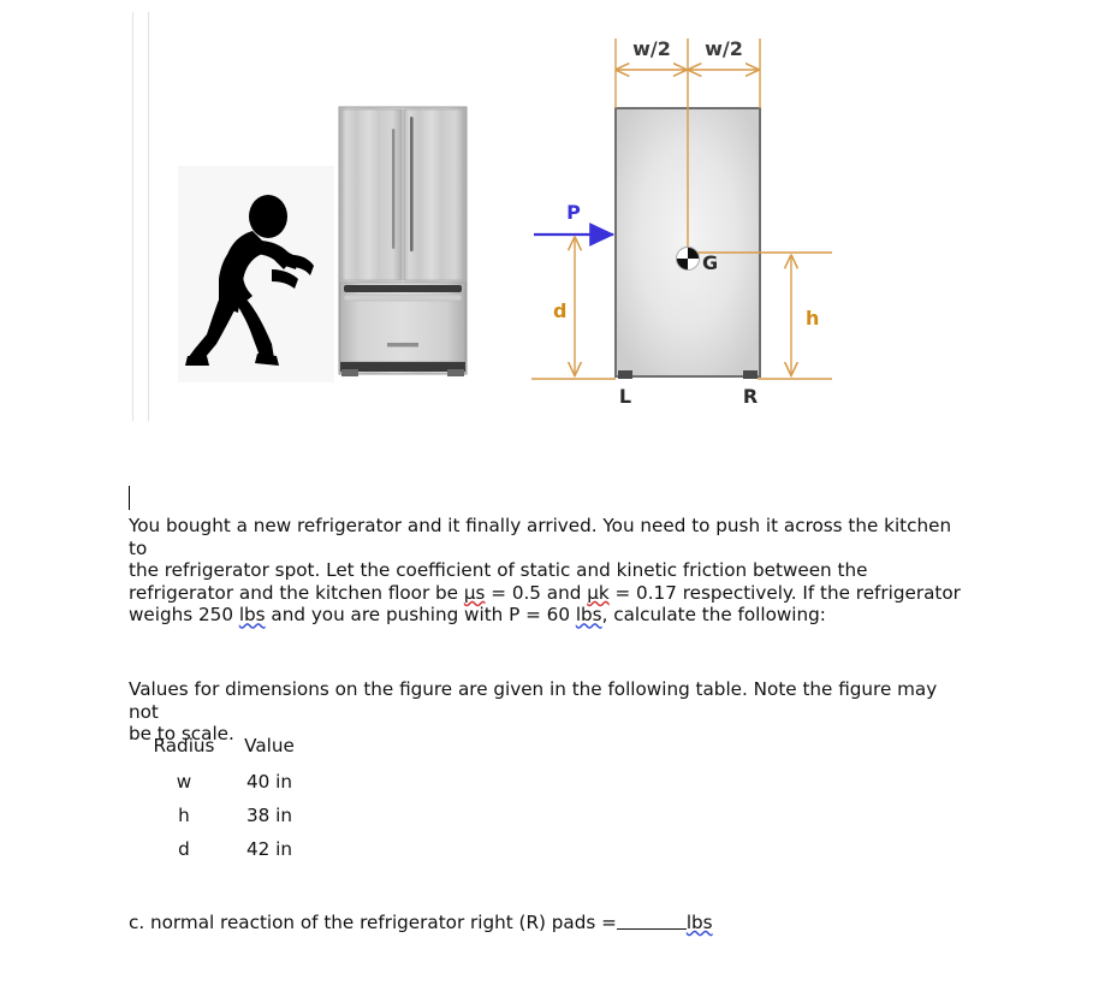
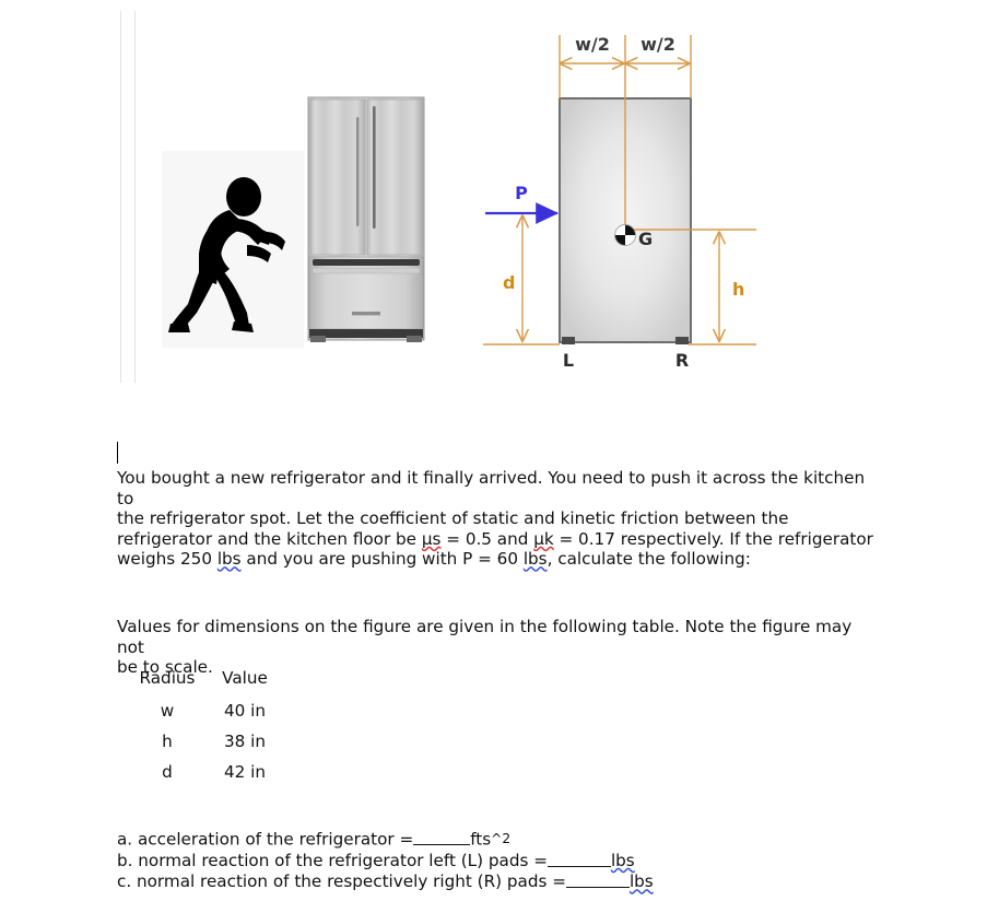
  w/2
  w/2
  G
  h
  d
  P
  L
  R
  You bought a new refrigerator and it finally arrived. You need to push it across the kitchen to
  the refrigerator spot. Let the coefficient of static and kinetic friction between the
  refrigerator and the kitchen floor be μs = 0.5 and μk = 0.17 respectively. If the refrigerator
  weighs 250 lbs and you are pushing with P = 60 lbs, calculate the following:
  Values for dimensions on the figure are given in the following table. Note the figure may not
  be to scale.
  Radius	Value
  w	40 in
  h	38 in
  d	42 in
+ a. acceleration of the refrigerator = fts^2
+ b. normal reaction of the refrigerator left (L) pads = lbs
- c. normal reaction of the refrigerator right (R) pads = lbs
+ c. normal reaction of the respectively right (R) pads = lbs
